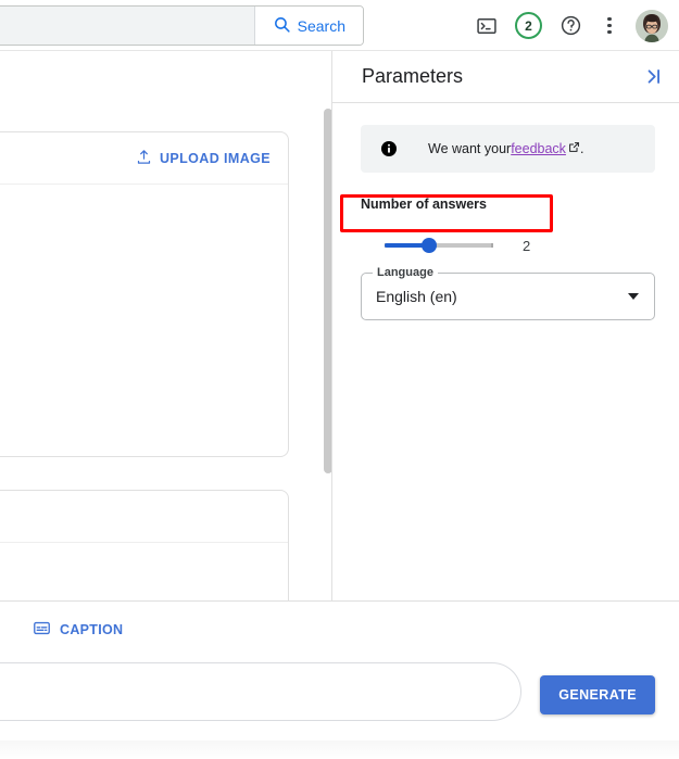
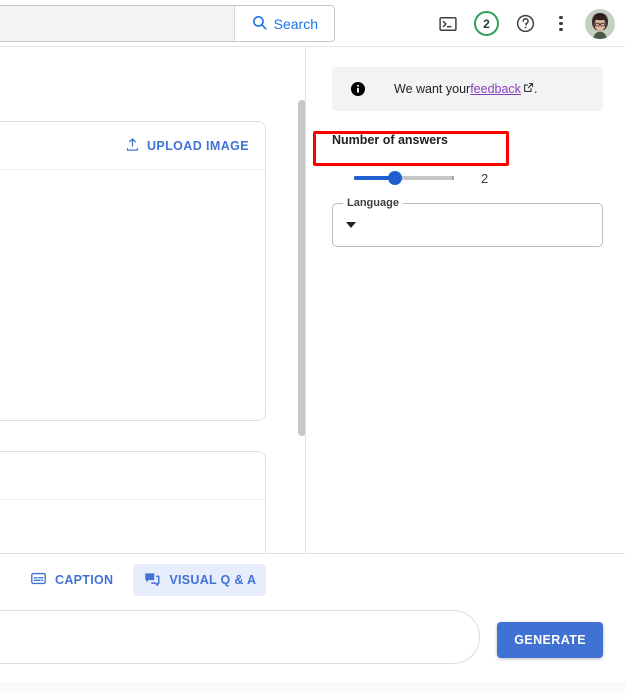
  Search
  2
  UPLOAD IMAGE
- Parameters
  We want your
  feedback
  .
  Number of answers
  2
  Language
- English (en)
  CAPTION
+ VISUAL Q & A
  GENERATE
